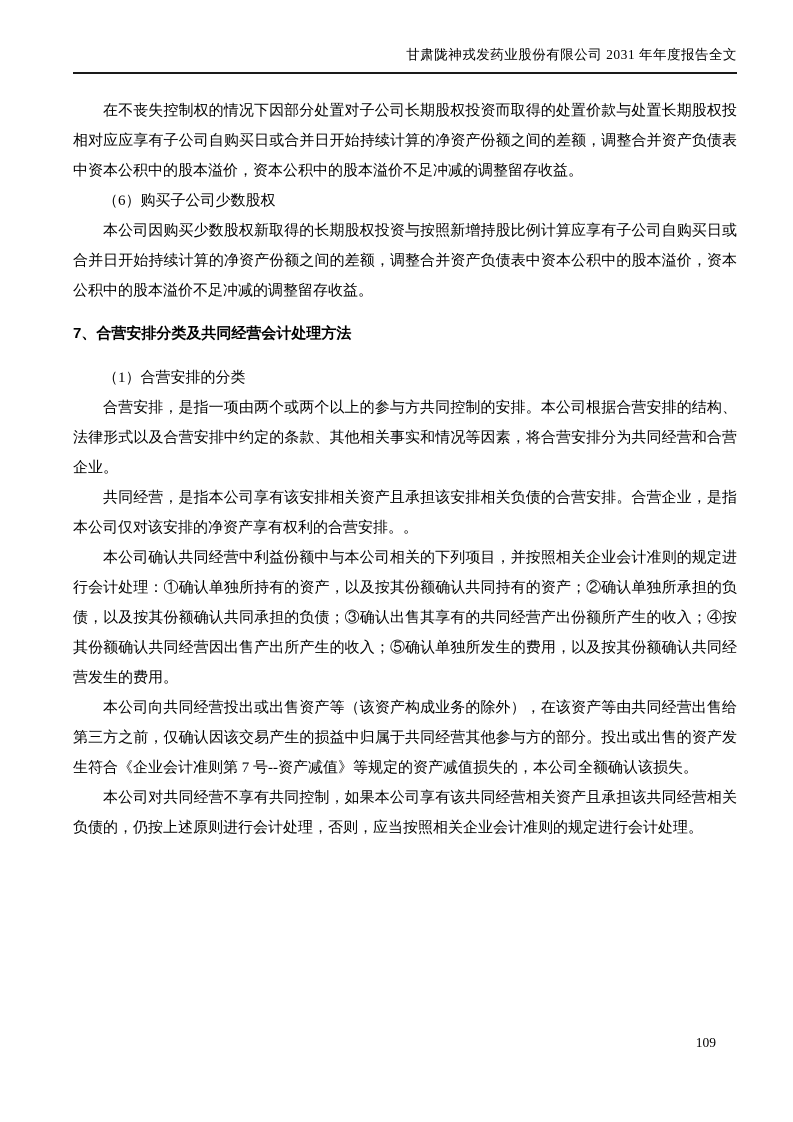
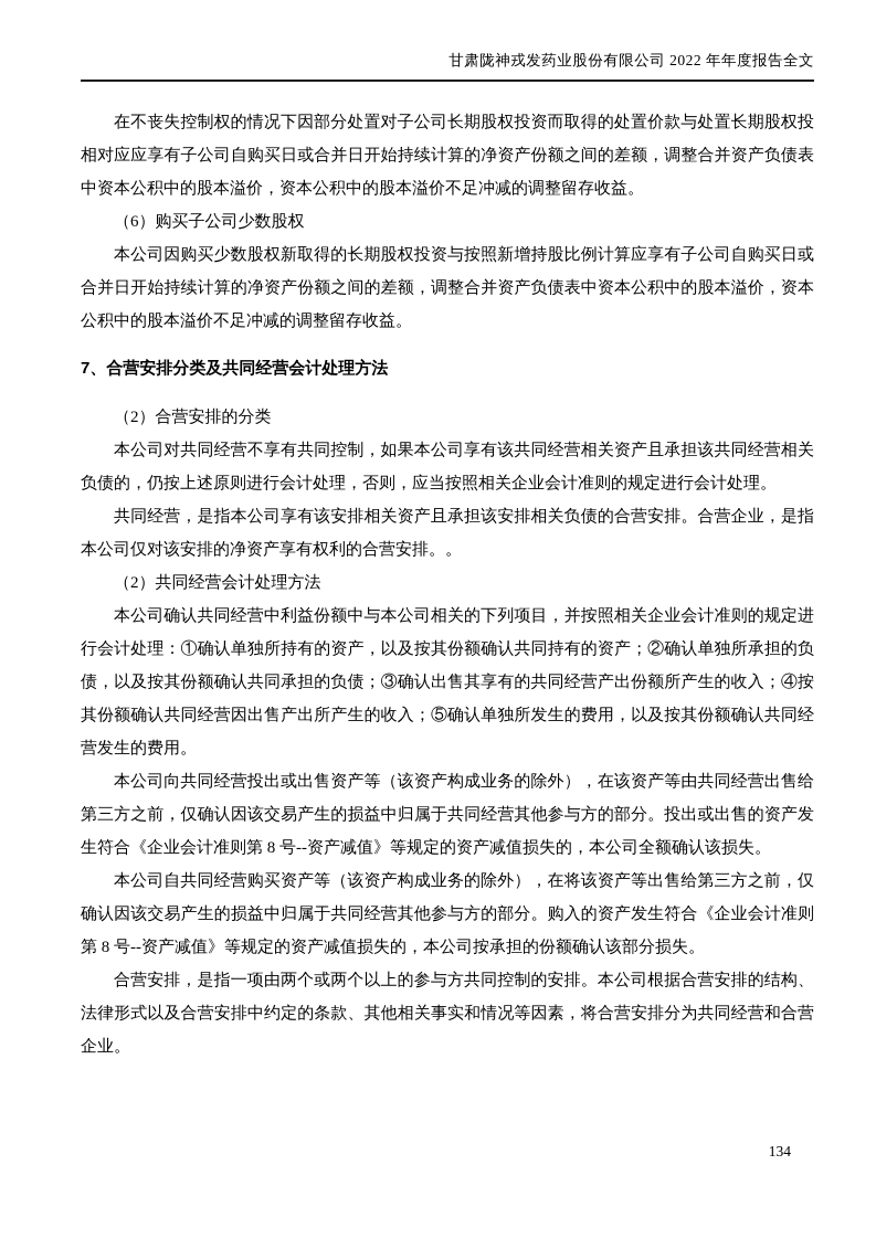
- 甘肃陇神戎发药业股份有限公司 2031 年年度报告全文
+ 甘肃陇神戎发药业股份有限公司 2022 年年度报告全文
  在不丧失控制权的情况下因部分处置对子公司长期股权投资而取得的处置价款与处置长期股权投相对应应享有子公司自购买日或合并日开始持续计算的净资产份额之间的差额，调整合并资产负债表中资本公积中的股本溢价，资本公积中的股本溢价不足冲减的调整留存收益。
  （6）购买子公司少数股权
  本公司因购买少数股权新取得的长期股权投资与按照新增持股比例计算应享有子公司自购买日或合并日开始持续计算的净资产份额之间的差额，调整合并资产负债表中资本公积中的股本溢价，资本公积中的股本溢价不足冲减的调整留存收益。
  7、合营安排分类及共同经营会计处理方法
- （1）合营安排的分类
+ （2）合营安排的分类
- 合营安排，是指一项由两个或两个以上的参与方共同控制的安排。本公司根据合营安排的结构、法律形式以及合营安排中约定的条款、其他相关事实和情况等因素，将合营安排分为共同经营和合营企业。
+ 本公司对共同经营不享有共同控制，如果本公司享有该共同经营相关资产且承担该共同经营相关负债的，仍按上述原则进行会计处理，否则，应当按照相关企业会计准则的规定进行会计处理。
  共同经营，是指本公司享有该安排相关资产且承担该安排相关负债的合营安排。合营企业，是指本公司仅对该安排的净资产享有权利的合营安排。。
+ （2）共同经营会计处理方法
  本公司确认共同经营中利益份额中与本公司相关的下列项目，并按照相关企业会计准则的规定进行会计处理：①确认单独所持有的资产，以及按其份额确认共同持有的资产；②确认单独所承担的负债，以及按其份额确认共同承担的负债；③确认出售其享有的共同经营产出份额所产生的收入；④按其份额确认共同经营因出售产出所产生的收入；⑤确认单独所发生的费用，以及按其份额确认共同经营发生的费用。
- 本公司向共同经营投出或出售资产等（该资产构成业务的除外），在该资产等由共同经营出售给第三方之前，仅确认因该交易产生的损益中归属于共同经营其他参与方的部分。投出或出售的资产发生符合《企业会计准则第 7 号--资产减值》等规定的资产减值损失的，本公司全额确认该损失。
+ 本公司向共同经营投出或出售资产等（该资产构成业务的除外），在该资产等由共同经营出售给第三方之前，仅确认因该交易产生的损益中归属于共同经营其他参与方的部分。投出或出售的资产发生符合《企业会计准则第 8 号--资产减值》等规定的资产减值损失的，本公司全额确认该损失。
+ 本公司自共同经营购买资产等（该资产构成业务的除外），在将该资产等出售给第三方之前，仅确认因该交易产生的损益中归属于共同经营其他参与方的部分。购入的资产发生符合《企业会计准则第 8 号--资产减值》等规定的资产减值损失的，本公司按承担的份额确认该部分损失。
- 本公司对共同经营不享有共同控制，如果本公司享有该共同经营相关资产且承担该共同经营相关负债的，仍按上述原则进行会计处理，否则，应当按照相关企业会计准则的规定进行会计处理。
+ 合营安排，是指一项由两个或两个以上的参与方共同控制的安排。本公司根据合营安排的结构、法律形式以及合营安排中约定的条款、其他相关事实和情况等因素，将合营安排分为共同经营和合营企业。
- 109
+ 134
